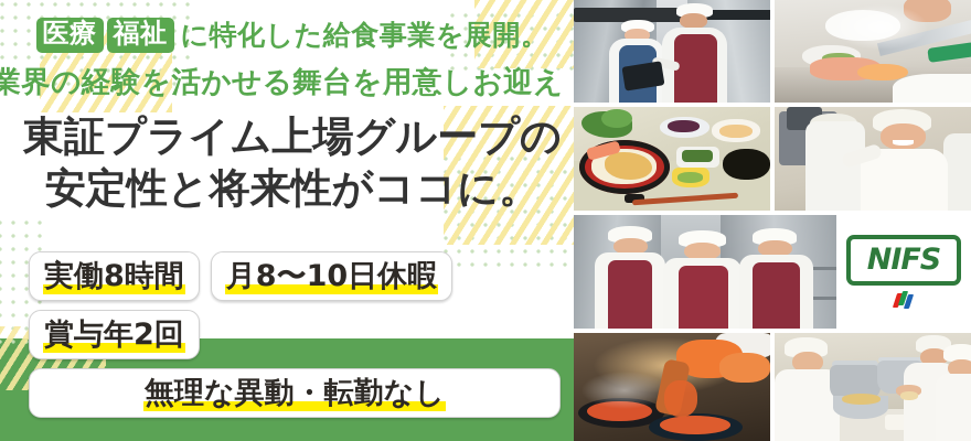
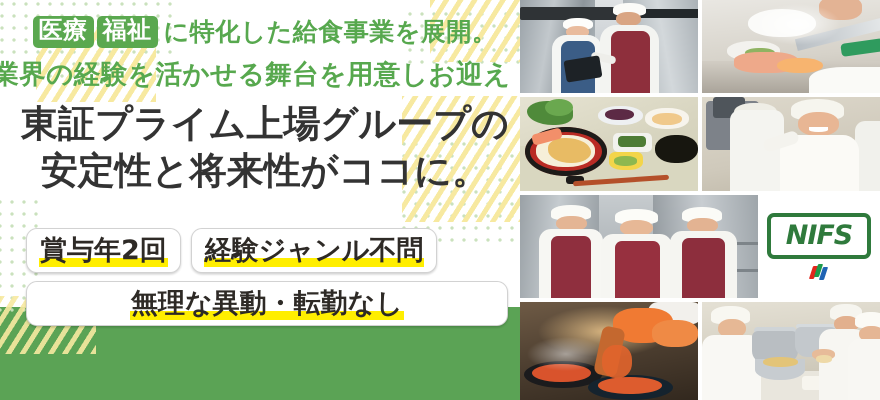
  医療
  福祉
  に特化した給食事業を展開。
  業界の経験を活かせる舞台を用意しお迎え
  東証プライム上場グループの
  安定性と将来性がココに。
- 実働8時間
- 月8〜10日休暇
  賞与年2回
+ 経験ジャンル不問
  無理な異動・転勤なし
  NIFS
